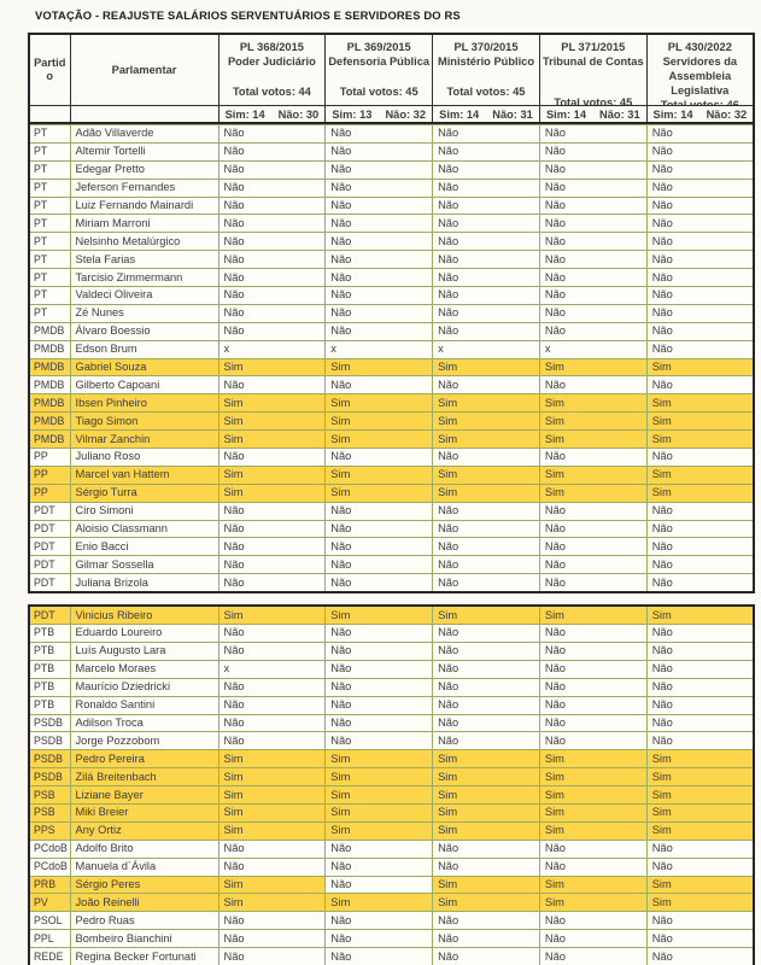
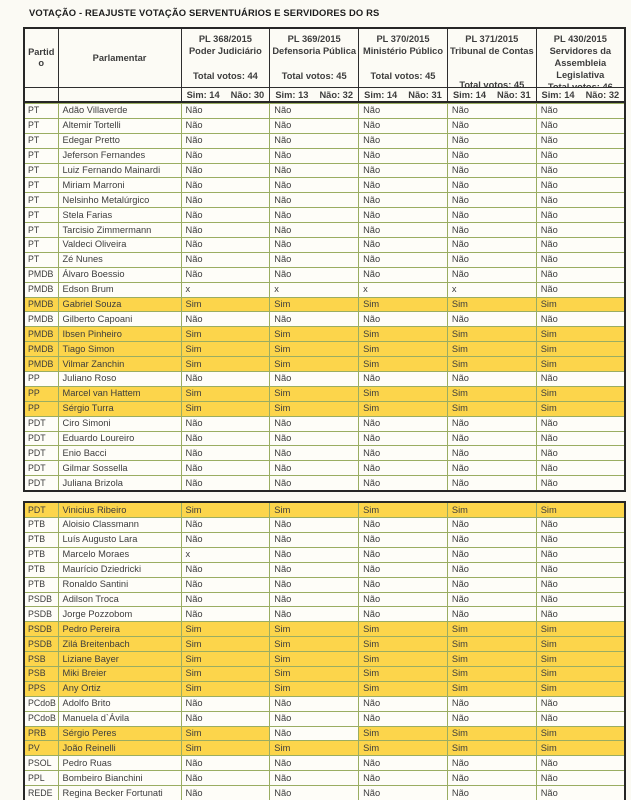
- VOTAÇÃO - REAJUSTE SALÁRIOS SERVENTUÁRIOS E SERVIDORES DO RS
+ VOTAÇÃO - REAJUSTE VOTAÇÃO SERVENTUÁRIOS E SERVIDORES DO RS
- Partido	Parlamentar	PL 368/2015Poder JudiciárioTotal votos: 44	PL 369/2015Defensoria PúblicaTotal votos: 45	PL 370/2015Ministério PúblicoTotal votos: 45	PL 371/2015Tribunal de ContasTotal votos: 45	PL 430/2022Servidores da Assembleia Legislativa
+ Partido	Parlamentar	PL 368/2015Poder JudiciárioTotal votos: 44	PL 369/2015Defensoria PúblicaTotal votos: 45	PL 370/2015Ministério PúblicoTotal votos: 45	PL 371/2015Tribunal de ContasTotal votos: 45	PL 430/2015Servidores da Assembleia Legislativa
  		Sim: 14 Não: 30	Sim: 13 Não: 32	Sim: 14 Não: 31	Sim: 14 Não: 31	Sim: 14 Não: 32
  PT	Adão Villaverde	Não	Não	Não	Não	Não
  PT	Altemir Tortelli	Não	Não	Não	Não	Não
  PT	Edegar Pretto	Não	Não	Não	Não	Não
  PT	Jeferson Fernandes	Não	Não	Não	Não	Não
  PT	Luiz Fernando Mainardi	Não	Não	Não	Não	Não
  PT	Miriam Marroni	Não	Não	Não	Não	Não
  PT	Nelsinho Metalúrgico	Não	Não	Não	Não	Não
  PT	Stela Farias	Não	Não	Não	Não	Não
  PT	Tarcisio Zimmermann	Não	Não	Não	Não	Não
  PT	Valdeci Oliveira	Não	Não	Não	Não	Não
  PT	Zé Nunes	Não	Não	Não	Não	Não
  PMDB	Álvaro Boessio	Não	Não	Não	Não	Não
  PMDB	Edson Brum	x	x	x	x	Não
  PMDB	Gabriel Souza	Sim	Sim	Sim	Sim	Sim
  PMDB	Gilberto Capoani	Não	Não	Não	Não	Não
  PMDB	Ibsen Pinheiro	Sim	Sim	Sim	Sim	Sim
  PMDB	Tiago Simon	Sim	Sim	Sim	Sim	Sim
  PMDB	Vilmar Zanchin	Sim	Sim	Sim	Sim	Sim
  PP	Juliano Roso	Não	Não	Não	Não	Não
  PP	Marcel van Hattem	Sim	Sim	Sim	Sim	Sim
  PP	Sérgio Turra	Sim	Sim	Sim	Sim	Sim
  PDT	Ciro Simoni	Não	Não	Não	Não	Não
- PDT	Aloisio Classmann	Não	Não	Não	Não	Não
+ PDT	Eduardo Loureiro	Não	Não	Não	Não	Não
  PDT	Enio Bacci	Não	Não	Não	Não	Não
  PDT	Gilmar Sossella	Não	Não	Não	Não	Não
  PDT	Juliana Brizola	Não	Não	Não	Não	Não
  PDT	Vinicius Ribeiro	Sim	Sim	Sim	Sim	Sim
- PTB	Eduardo Loureiro	Não	Não	Não	Não	Não
+ PTB	Aloisio Classmann	Não	Não	Não	Não	Não
  PTB	Luís Augusto Lara	Não	Não	Não	Não	Não
  PTB	Marcelo Moraes	x	Não	Não	Não	Não
  PTB	Maurício Dziedricki	Não	Não	Não	Não	Não
  PTB	Ronaldo Santini	Não	Não	Não	Não	Não
  PSDB	Adilson Troca	Não	Não	Não	Não	Não
  PSDB	Jorge Pozzobom	Não	Não	Não	Não	Não
  PSDB	Pedro Pereira	Sim	Sim	Sim	Sim	Sim
  PSDB	Zilá Breitenbach	Sim	Sim	Sim	Sim	Sim
  PSB	Liziane Bayer	Sim	Sim	Sim	Sim	Sim
  PSB	Miki Breier	Sim	Sim	Sim	Sim	Sim
  PPS	Any Ortiz	Sim	Sim	Sim	Sim	Sim
  PCdoB	Adolfo Brito	Não	Não	Não	Não	Não
  PCdoB	Manuela d`Ávila	Não	Não	Não	Não	Não
  PRB	Sérgio Peres	Sim	Não	Sim	Sim	Sim
  PV	João Reinelli	Sim	Sim	Sim	Sim	Sim
  PSOL	Pedro Ruas	Não	Não	Não	Não	Não
  PPL	Bombeiro Bianchini	Não	Não	Não	Não	Não
  REDE	Regina Becker Fortunati	Não	Não	Não	Não	Não
